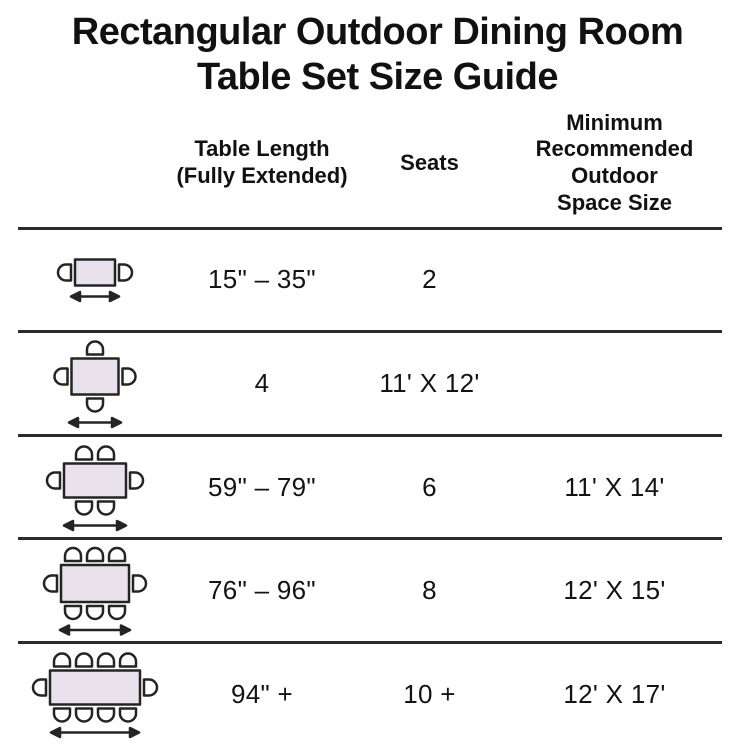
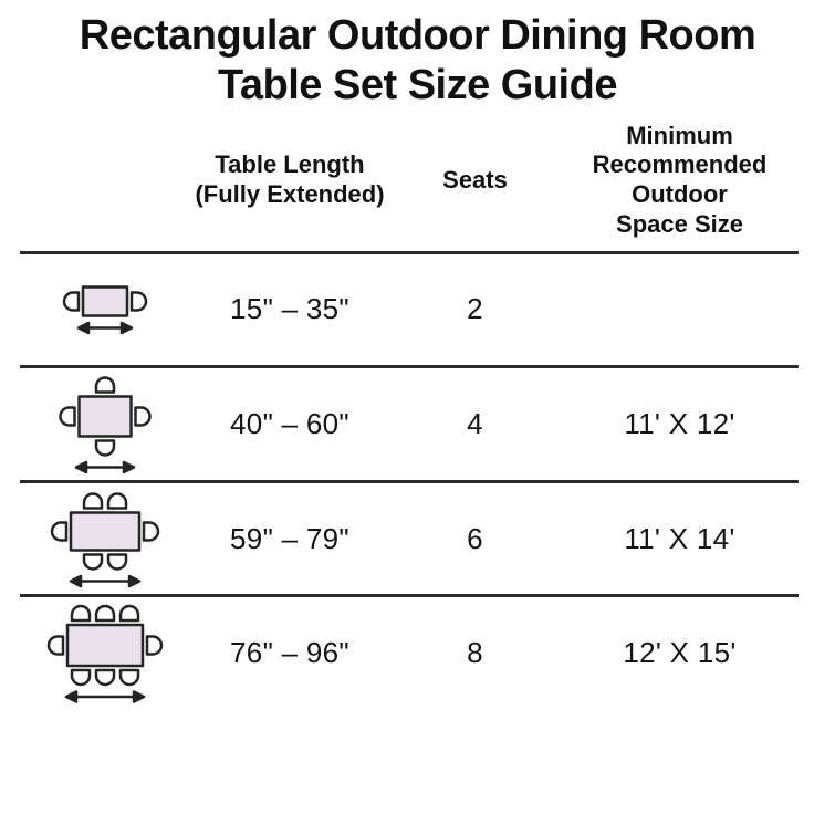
  Rectangular Outdoor Dining Room
  Table Set Size Guide
  Table Length
  (Fully Extended)
  Seats
  Minimum
  Recommended
  Outdoor
  Space Size
  15" – 35"
  2
+ 40" – 60"
  4
  11' X 12'
  59" – 79"
  6
  11' X 14'
  76" – 96"
  8
  12' X 15'
- 94" +
- 10 +
- 12' X 17'
